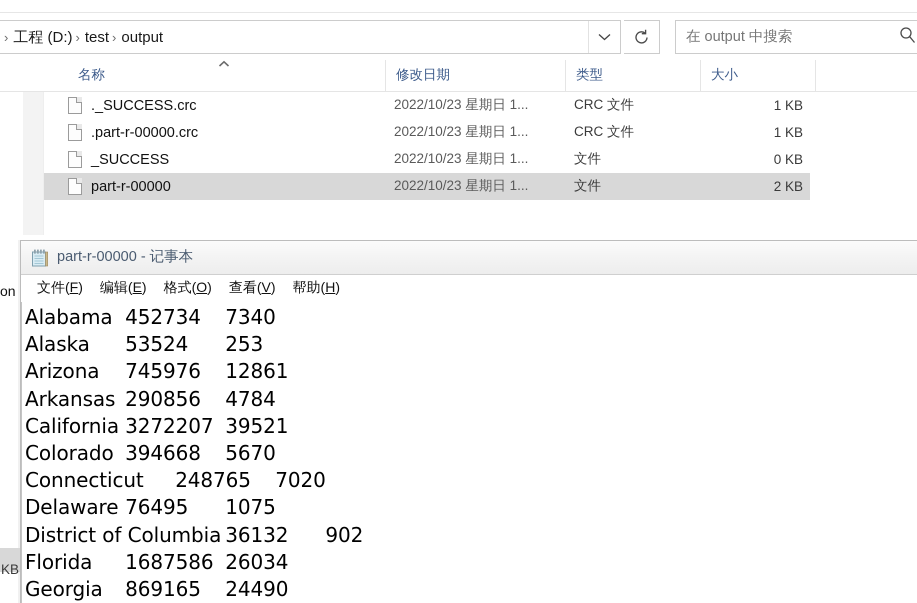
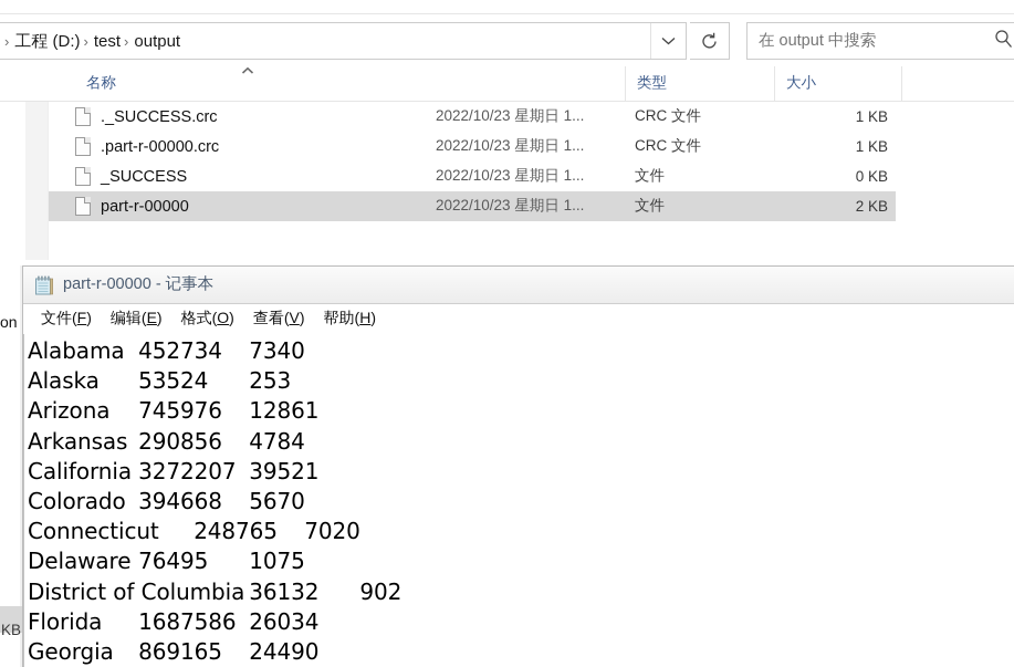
  ›
  工程 (D:)
  ›
  test
  ›
  output
  在 output 中搜索
  名称
- 修改日期
  类型
  大小
  ._SUCCESS.crc
  2022/10/23 星期日 1...
  CRC 文件
  1 KB
  .part-r-00000.crc
  2022/10/23 星期日 1...
  CRC 文件
  1 KB
  _SUCCESS
  2022/10/23 星期日 1...
  文件
  0 KB
  part-r-00000
  2022/10/23 星期日 1...
  文件
  2 KB
  on
  KB
  part-r-00000 - 记事本
  文件(F)
  编辑(E)
  格式(O)
  查看(V)
  帮助(H)
  Alabama 452734 7340
  Alaska 53524 253
  Arizona 745976 12861
  Arkansas 290856 4784
  California 3272207 39521
  Colorado 394668 5670
  Connecticut 248765 7020
  Delaware 76495 1075
  District of Columbia 36132 902
  Florida 1687586 26034
  Georgia 869165 24490
